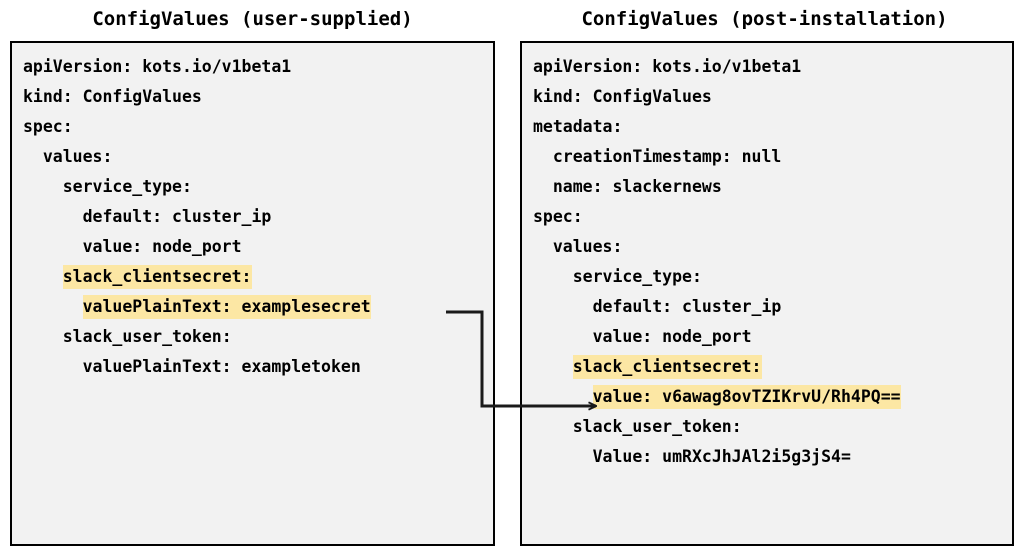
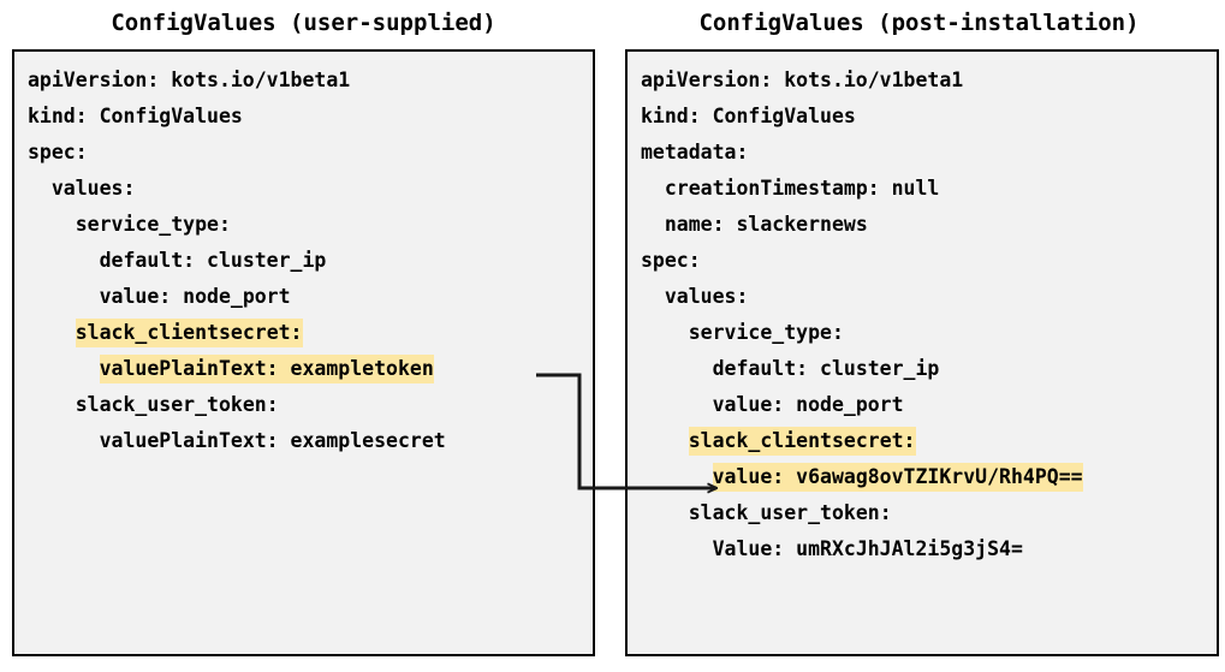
  ConfigValues (user-supplied)
  apiVersion: kots.io/v1beta1
  kind: ConfigValues
  spec:
  values:
  service_type:
  default: cluster_ip
  value: node_port
  slack_clientsecret:
- valuePlainText: examplesecret
+ valuePlainText: exampletoken
  slack_user_token:
- valuePlainText: exampletoken
+ valuePlainText: examplesecret
  ConfigValues (post-installation)
  apiVersion: kots.io/v1beta1
  kind: ConfigValues
  metadata:
  creationTimestamp: null
  name: slackernews
  spec:
  values:
  service_type:
  default: cluster_ip
  value: node_port
  slack_clientsecret:
  value: v6awag8ovTZIKrvU/Rh4PQ==
  slack_user_token:
  Value: umRXcJhJAl2i5g3jS4=
